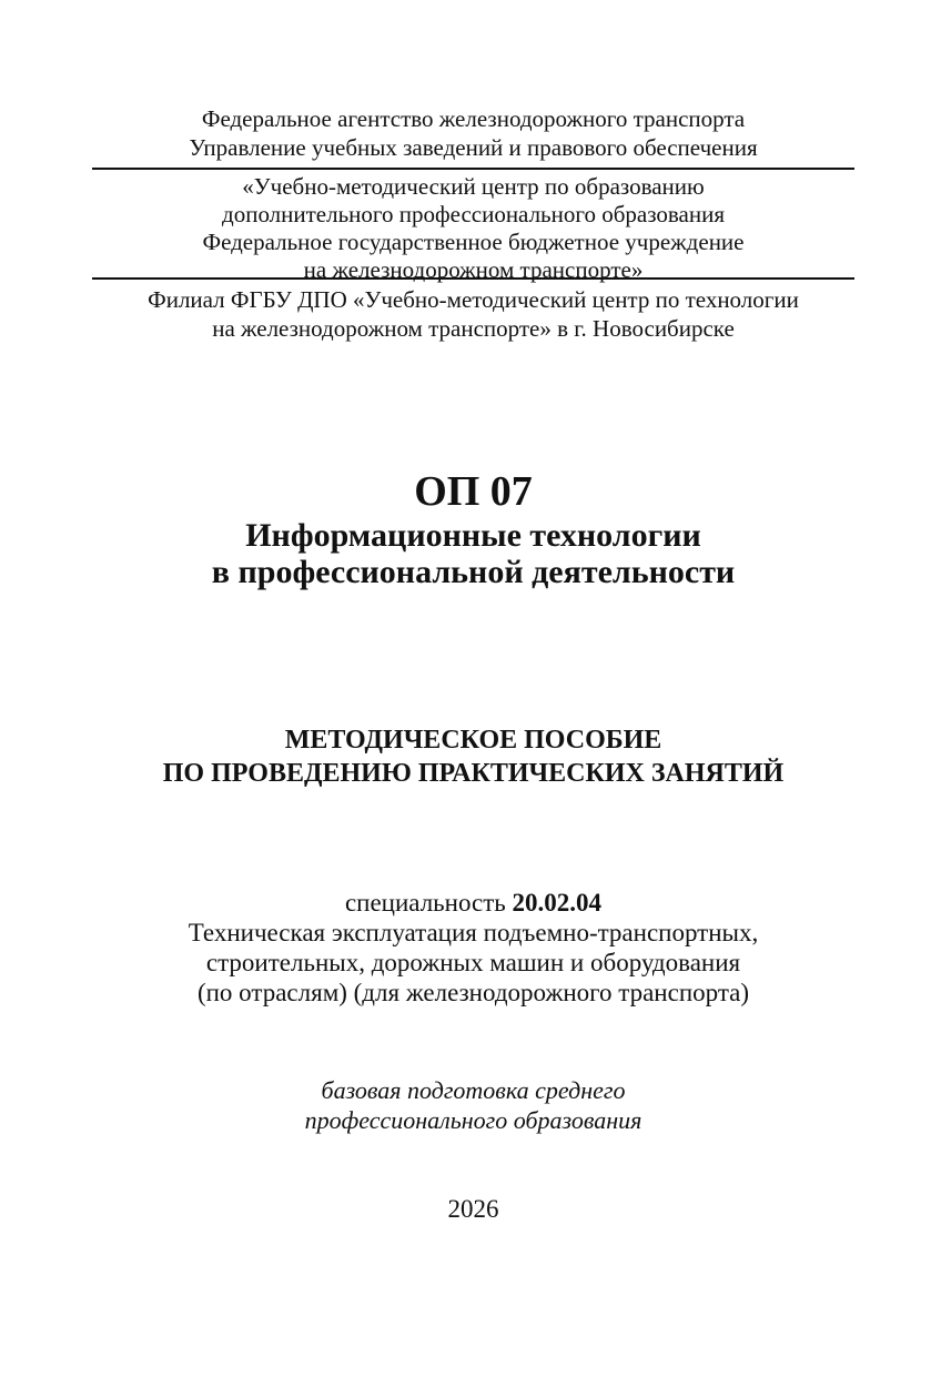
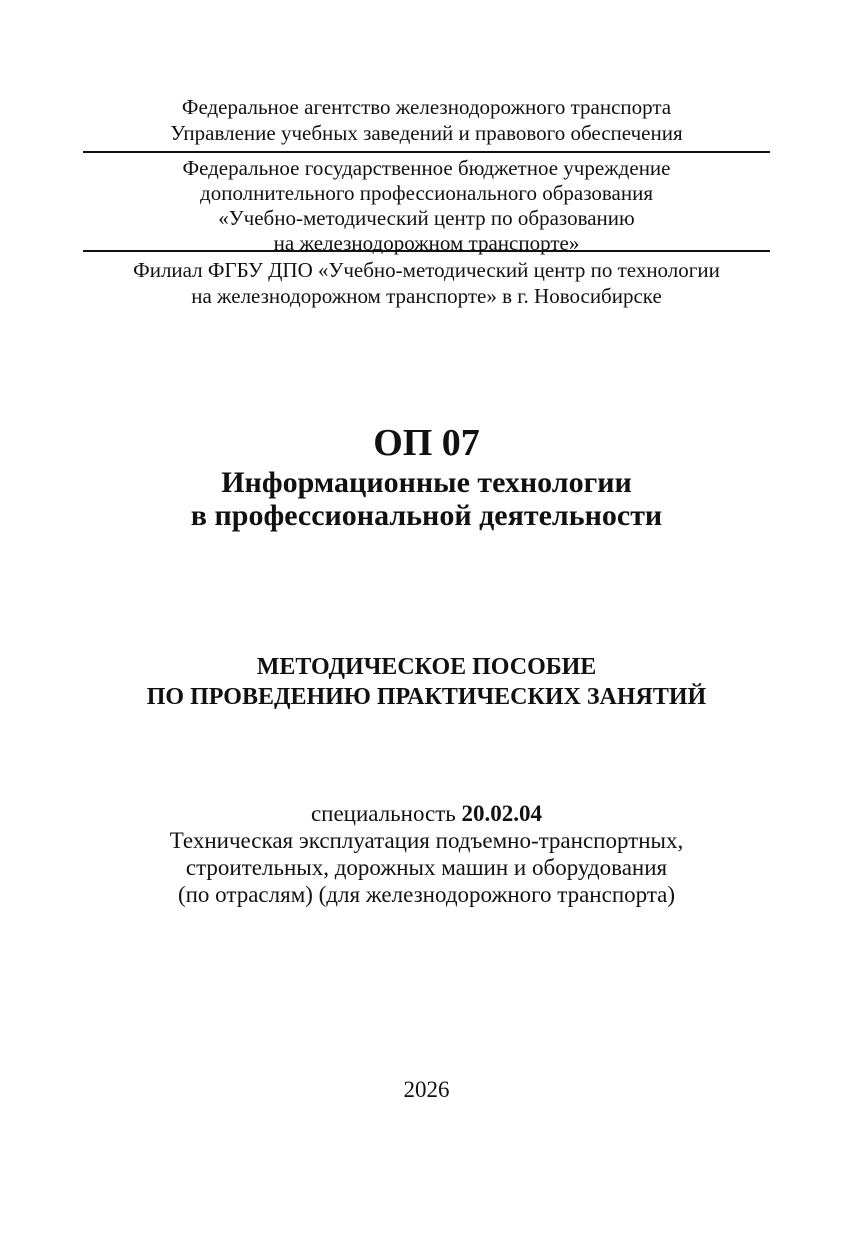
  Федеральное агентство железнодорожного транспорта
  Управление учебных заведений и правового обеспечения
- «Учебно-методический центр по образованию
+ Федеральное государственное бюджетное учреждение
  дополнительного профессионального образования
- Федеральное государственное бюджетное учреждение
+ «Учебно-методический центр по образованию
  на железнодорожном транспорте»
  Филиал ФГБУ ДПО «Учебно-методический центр по технологии
  на железнодорожном транспорте» в г. Новосибирске
  ОП 07
  Информационные технологии
  в профессиональной деятельности
  МЕТОДИЧЕСКОЕ ПОСОБИЕ
  ПО ПРОВЕДЕНИЮ ПРАКТИЧЕСКИХ ЗАНЯТИЙ
  специальность 20.02.04
  Техническая эксплуатация подъемно-транспортных,
  строительных, дорожных машин и оборудования
  (по отраслям) (для железнодорожного транспорта)
- базовая подготовка среднего
- профессионального образования
  2026
